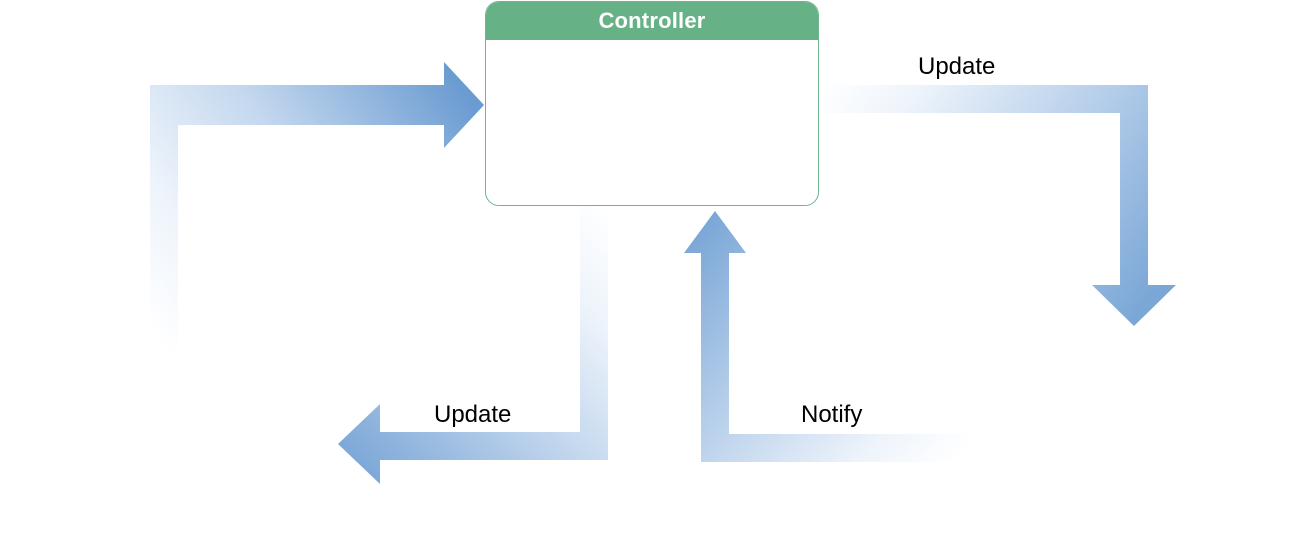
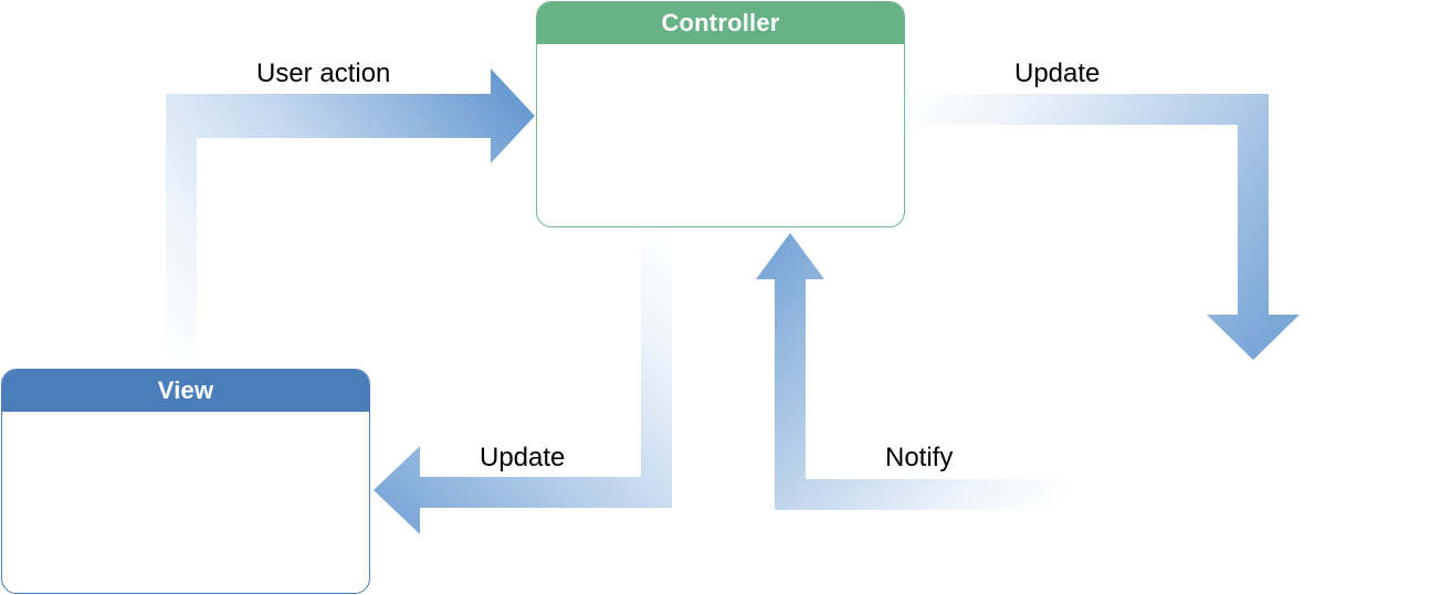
  Controller
+ View
+ User action
  Update
  Notify
  Update
